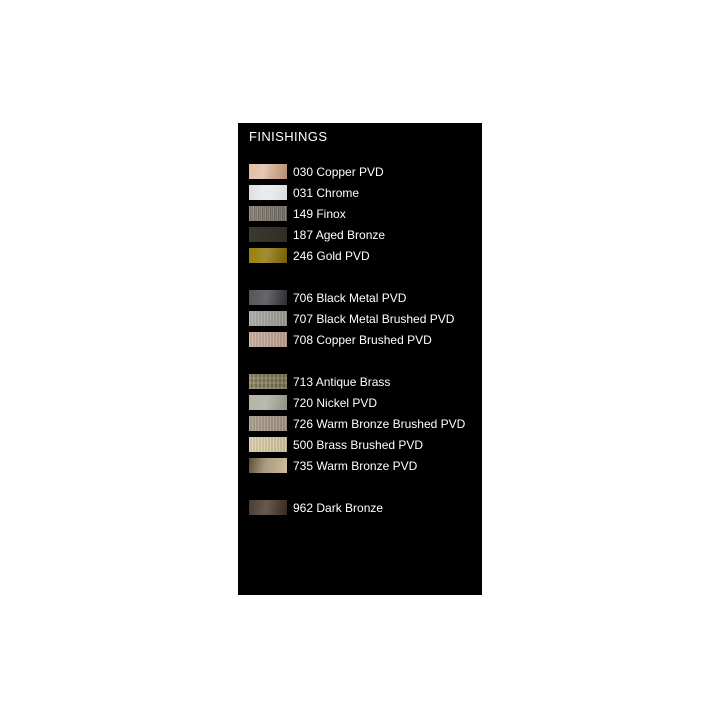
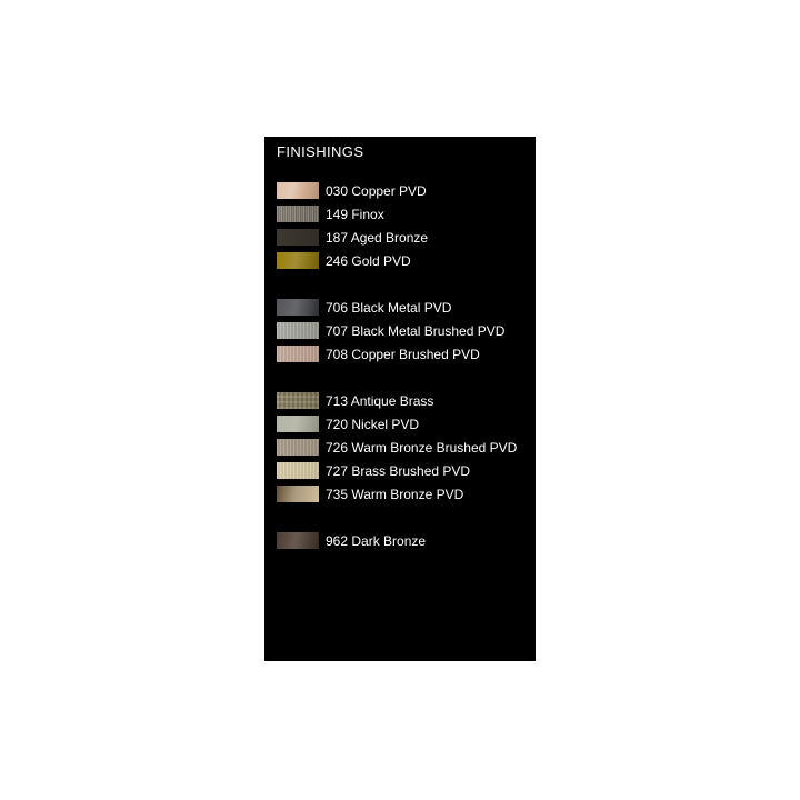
  FINISHINGS
  030 Copper PVD
- 031 Chrome
  149 Finox
  187 Aged Bronze
  246 Gold PVD
  706 Black Metal PVD
  707 Black Metal Brushed PVD
  708 Copper Brushed PVD
  713 Antique Brass
  720 Nickel PVD
  726 Warm Bronze Brushed PVD
- 500 Brass Brushed PVD
+ 727 Brass Brushed PVD
  735 Warm Bronze PVD
  962 Dark Bronze
